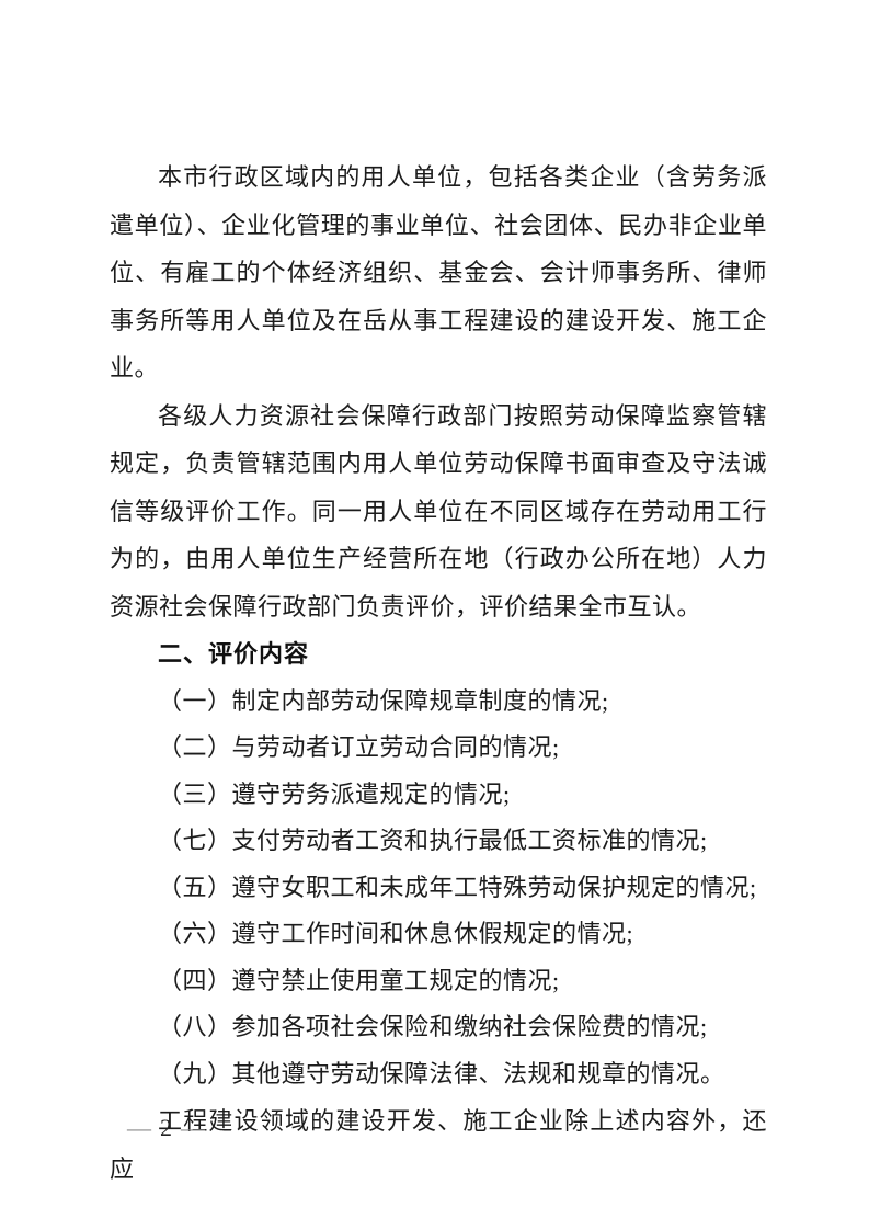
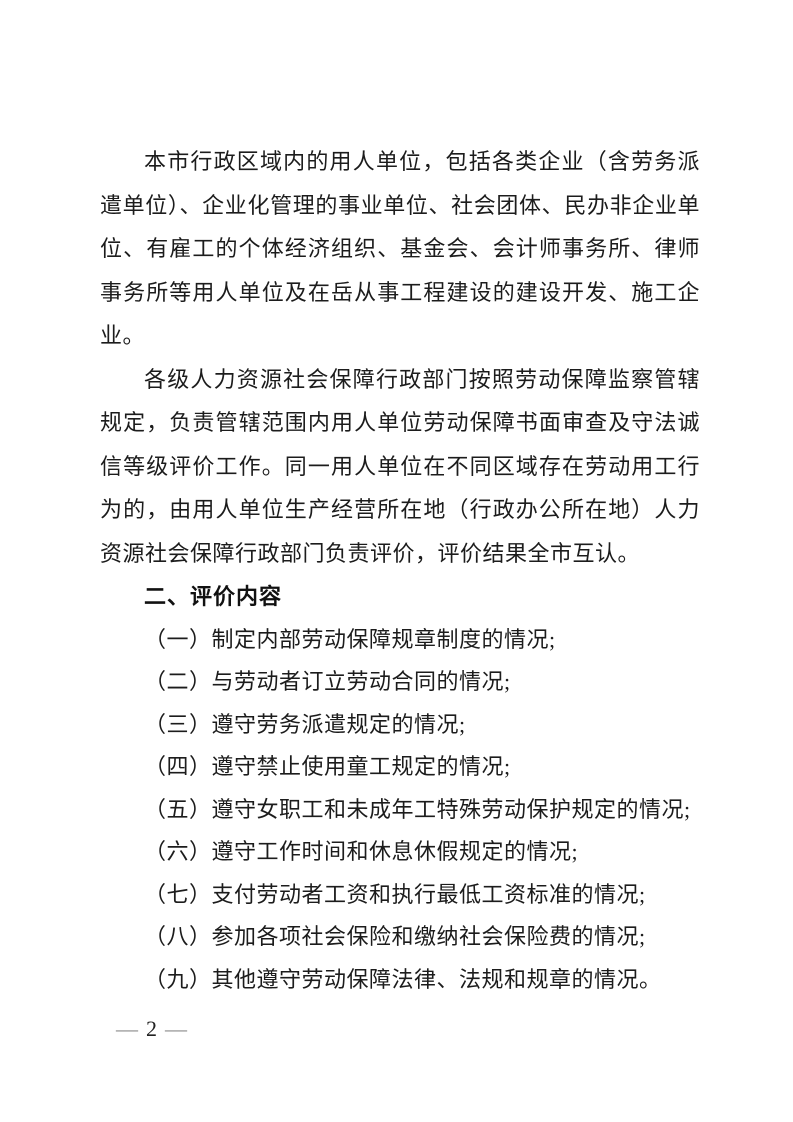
  本市行政区域内的用人单位，包括各类企业（含劳务派遣单位）、企业化管理的事业单位、社会团体、民办非企业单位、有雇工的个体经济组织、基金会、会计师事务所、律师事务所等用人单位及在岳从事工程建设的建设开发、施工企业。
  各级人力资源社会保障行政部门按照劳动保障监察管辖规定，负责管辖范围内用人单位劳动保障书面审查及守法诚信等级评价工作。同一用人单位在不同区域存在劳动用工行为的，由用人单位生产经营所在地（行政办公所在地）人力资源社会保障行政部门负责评价，评价结果全市互认。
  二、评价内容
  （一）制定内部劳动保障规章制度的情况;
  （二）与劳动者订立劳动合同的情况;
  （三）遵守劳务派遣规定的情况;
- （七）支付劳动者工资和执行最低工资标准的情况;
+ （四）遵守禁止使用童工规定的情况;
  （五）遵守女职工和未成年工特殊劳动保护规定的情况;
  （六）遵守工作时间和休息休假规定的情况;
- （四）遵守禁止使用童工规定的情况;
+ （七）支付劳动者工资和执行最低工资标准的情况;
  （八）参加各项社会保险和缴纳社会保险费的情况;
  （九）其他遵守劳动保障法律、法规和规章的情况。
- 工程建设领域的建设开发、施工企业除上述内容外，还应
  — 2 —
